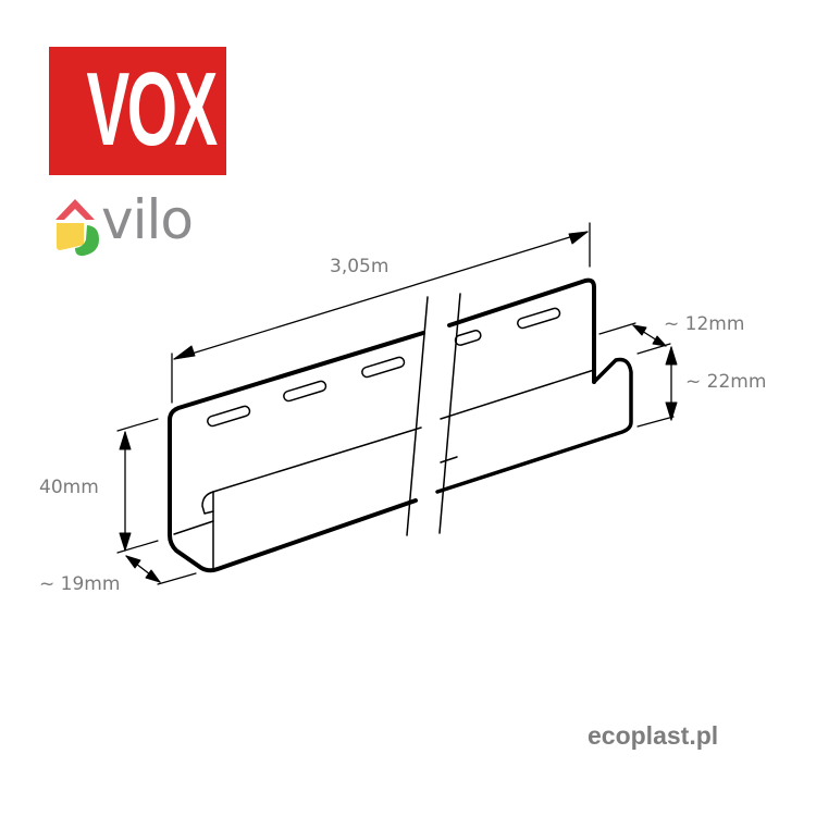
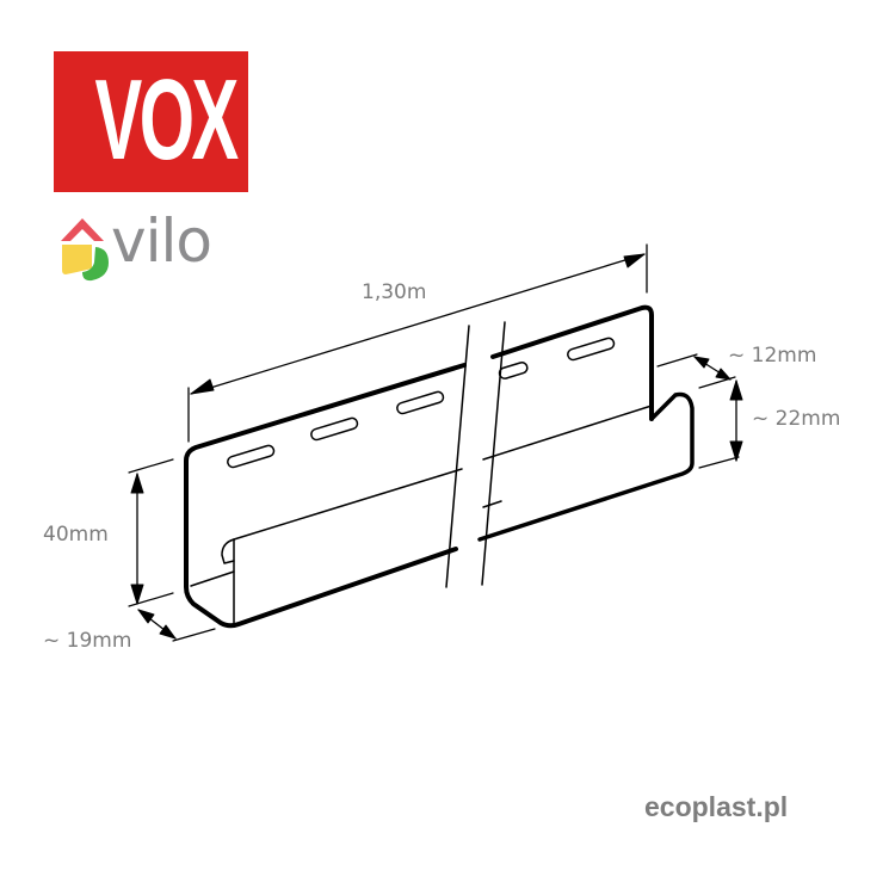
  VOX
  vilo
- 3,05m
+ 1,30m
  40mm
  ~ 19mm
  ~ 12mm
  ~ 22mm
  ecoplast.pl
